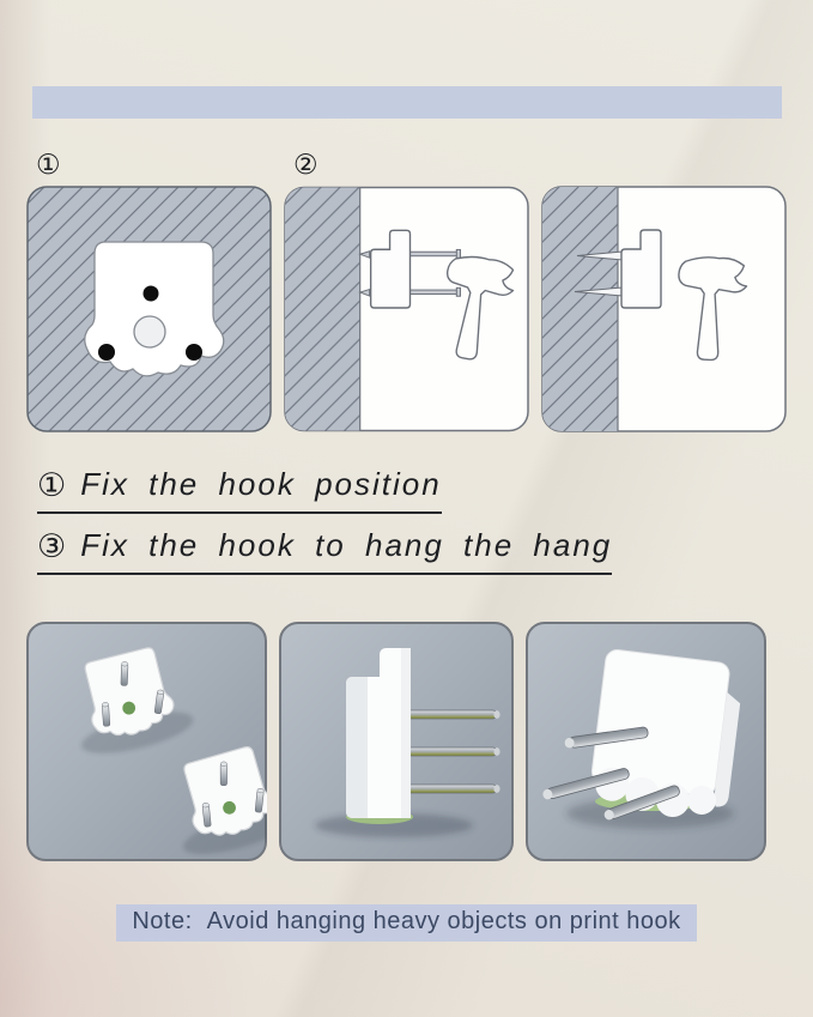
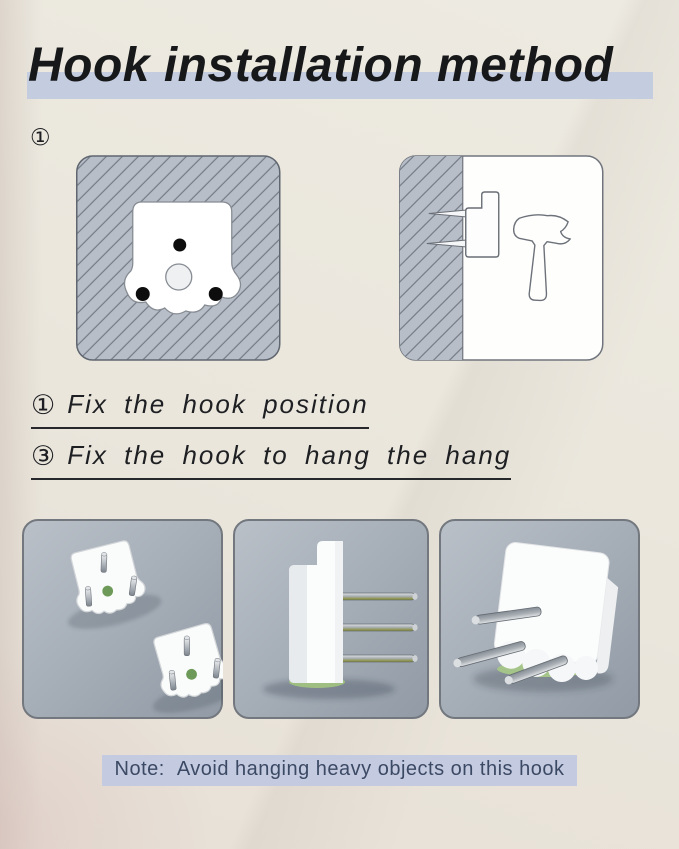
+ Hook installation method
  ①
- ②
  ① Fix the hook position
  ③ Fix the hook to hang the hang
  Note:
- Avoid hanging heavy objects on print hook
+ Avoid hanging heavy objects on this hook
